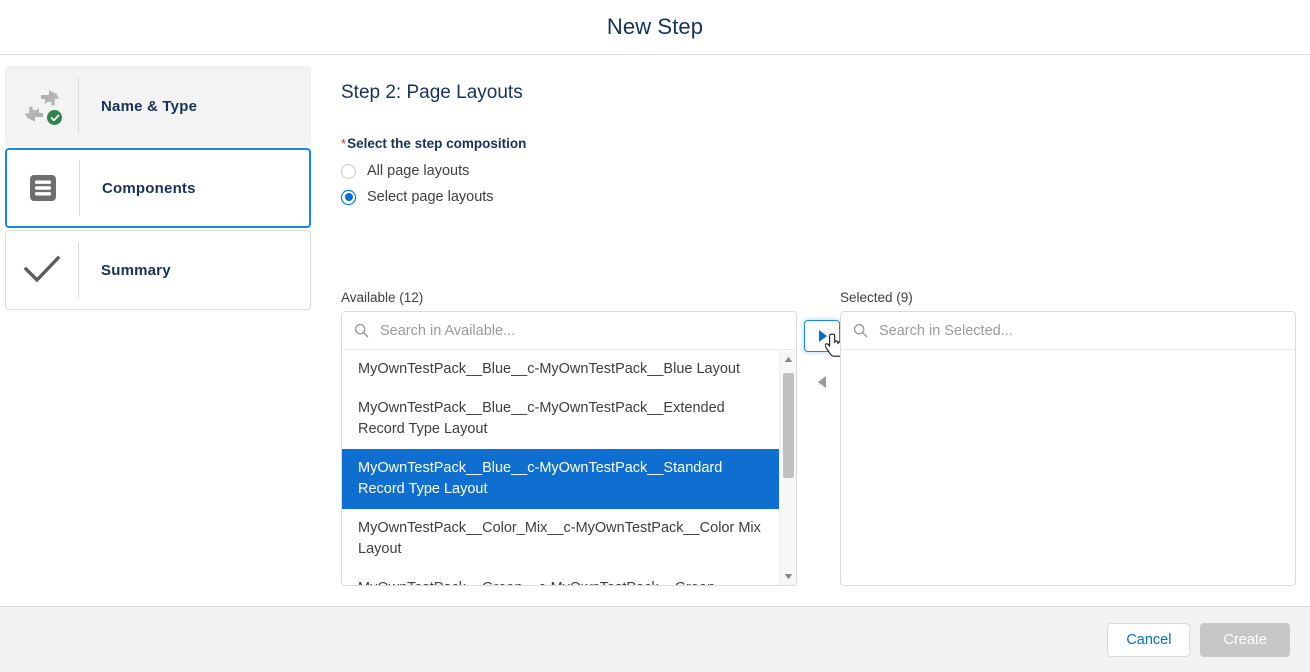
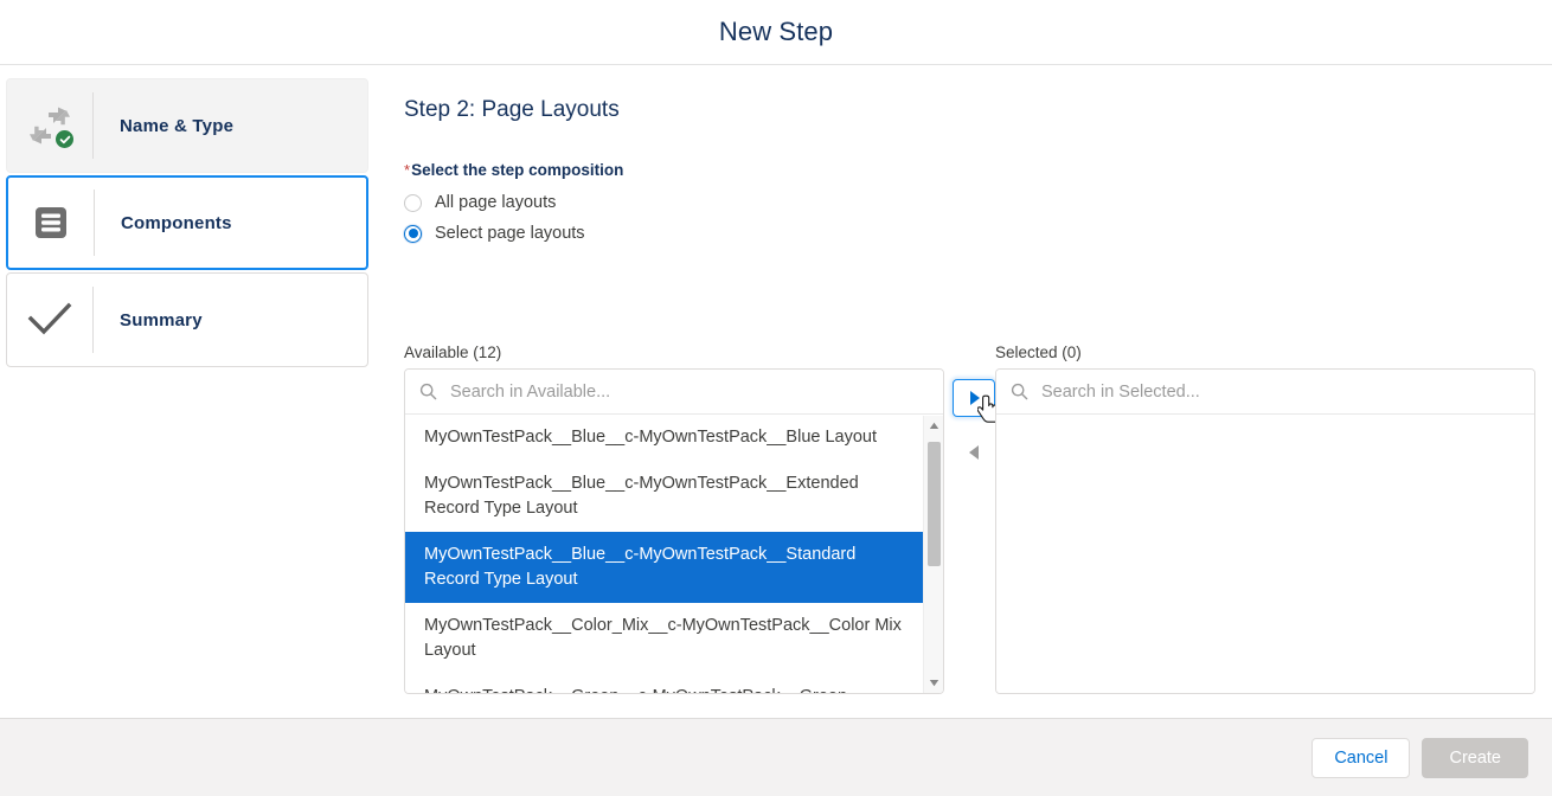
  New Step
  Name & Type
  Components
  Summary
  Step 2: Page Layouts
  *Select the step composition
  All page layouts
  Select page layouts
  Available (12)
  Search in Available...
  MyOwnTestPack__Blue__c-MyOwnTestPack__Blue Layout
  MyOwnTestPack__Blue__c-MyOwnTestPack__Extended Record Type Layout
  MyOwnTestPack__Blue__c-MyOwnTestPack__Standard Record Type Layout
  MyOwnTestPack__Color_Mix__c-MyOwnTestPack__Color Mix Layout
- Selected (9)
+ Selected (0)
  Search in Selected...
  Cancel
  Create
